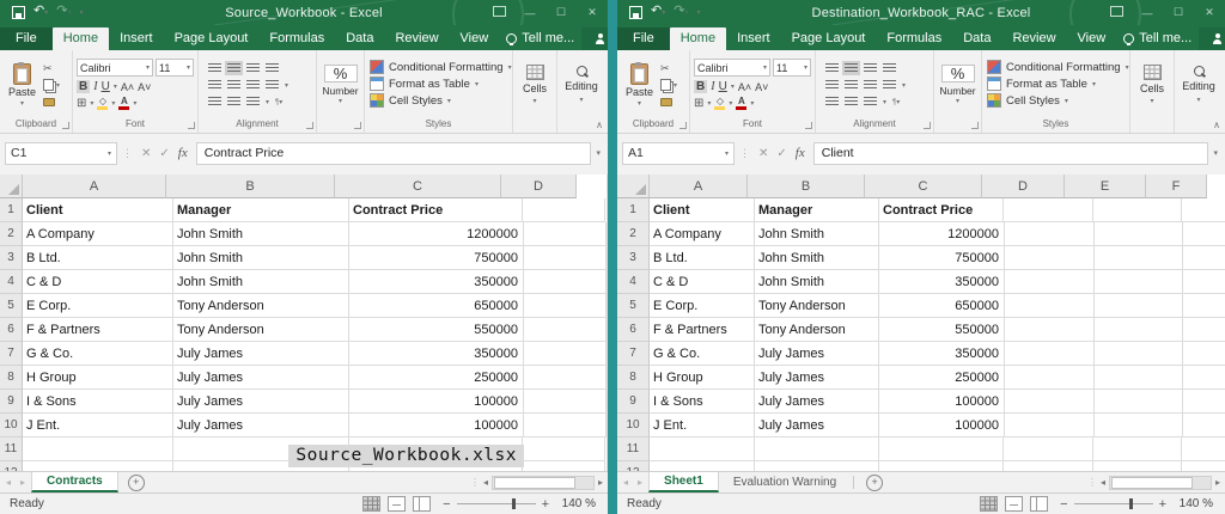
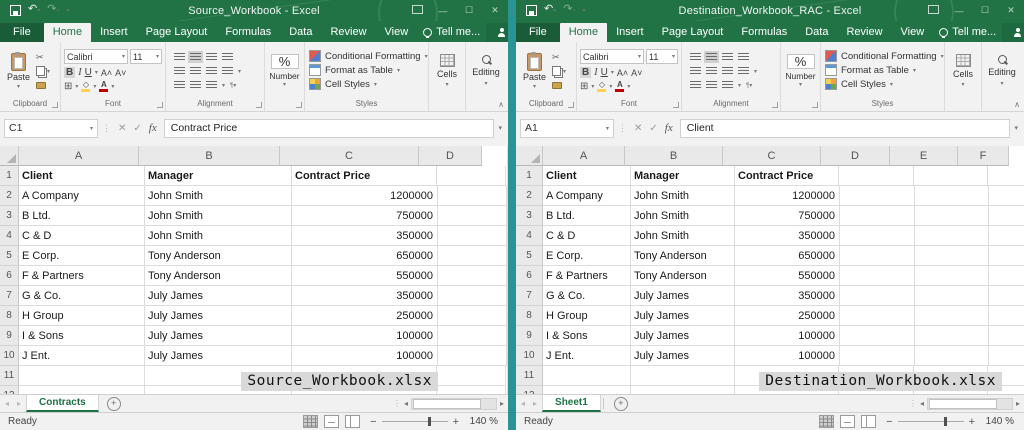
  Source_Workbook - Excel
  —
  ☐
  ✕
  File
  Home
  Insert
  Page Layout
  Formulas
  Data
  Review
  View
  Tell me...
  Paste
  ✂
  Clipboard
  Calibri
  11
  B
  I
  U
  A˄
  A˅
  ⊞
  ◇
  A
  Font
  Alignment
  %
  Number
  Conditional Formatting
  Format as Table
  Cell Styles
  Styles
  Cells
  Editing
  ∧
  C1
  ⋮
  ✕
  ✓
  fx
  Contract Price
  A
  B
  C
  D
  1
  Client
  Manager
  Contract Price
  2
  A Company
  John Smith
  1200000
  3
  B Ltd.
  John Smith
  750000
  4
  C & D
  John Smith
  350000
  5
  E Corp.
  Tony Anderson
  650000
  6
  F & Partners
  Tony Anderson
  550000
  7
  G & Co.
  July James
  350000
  8
  H Group
  July James
  250000
  9
  I & Sons
  July James
  100000
  10
  J Ent.
  July James
  100000
  11
  Source_Workbook.xlsx
  ◂
  ▸
  Contracts
  +
  ⋮
  ◂
  ▸
  Ready
  −
  +
  140 %
  Destination_Workbook_RAC - Excel
  —
  ☐
  ✕
  File
  Home
  Insert
  Page Layout
  Formulas
  Data
  Review
  View
  Tell me...
  Paste
  ✂
  Clipboard
  Calibri
  11
  B
  I
  U
  A˄
  A˅
  ⊞
  ◇
  A
  Font
  Alignment
  %
  Number
  Conditional Formatting
  Format as Table
  Cell Styles
  Styles
  Cells
  Editing
  ∧
  A1
  ⋮
  ✕
  ✓
  fx
  Client
  A
  B
  C
  D
  E
  F
  1
  Client
  Manager
  Contract Price
  2
  A Company
  John Smith
  1200000
  3
  B Ltd.
  John Smith
  750000
  4
  C & D
  John Smith
  350000
  5
  E Corp.
  Tony Anderson
  650000
  6
  F & Partners
  Tony Anderson
  550000
  7
  G & Co.
  July James
  350000
  8
  H Group
  July James
  250000
  9
  I & Sons
  July James
  100000
  10
  J Ent.
  July James
  100000
  11
+ Destination_Workbook.xlsx
  ◂
  ▸
  Sheet1
- Evaluation Warning
  +
  ⋮
  ◂
  ▸
  Ready
  −
  +
  140 %
